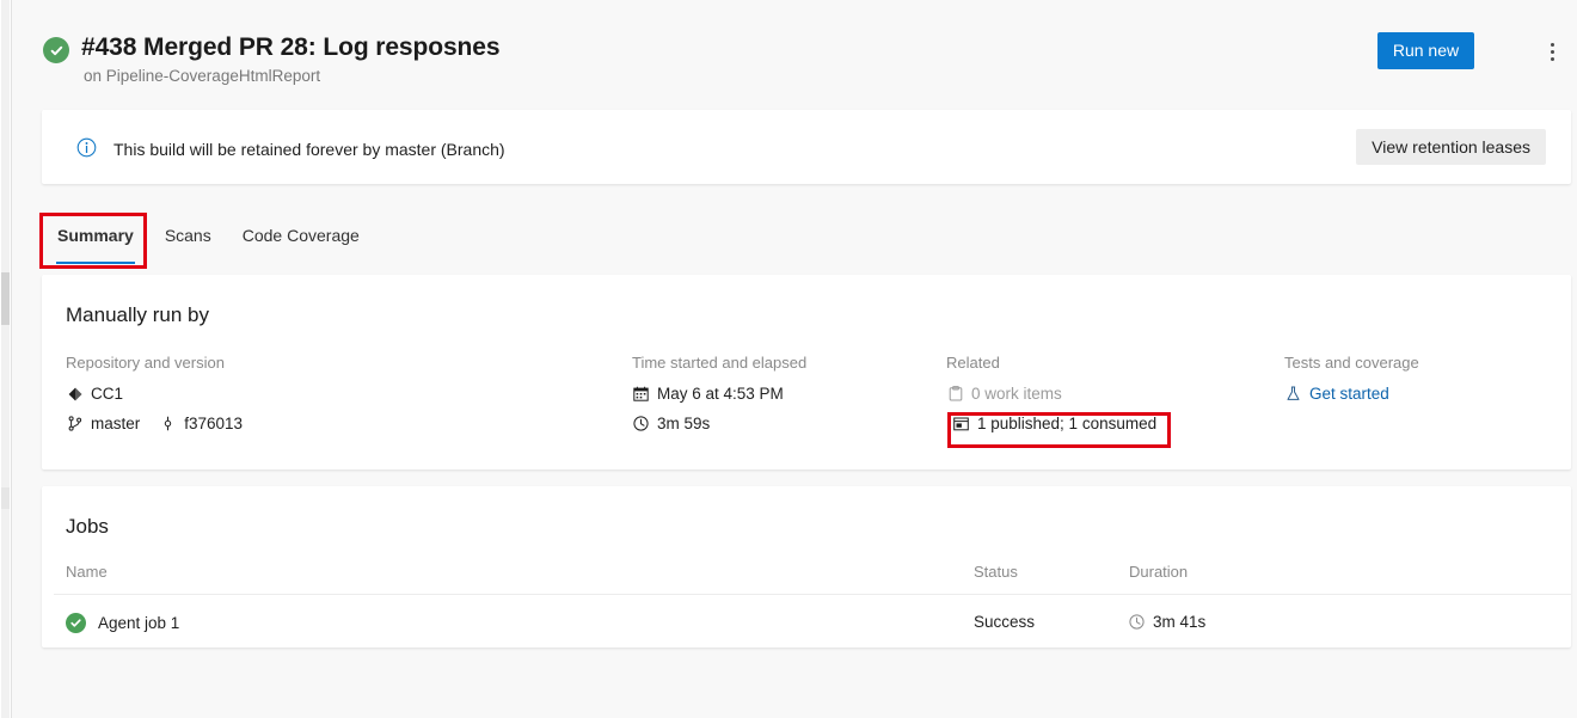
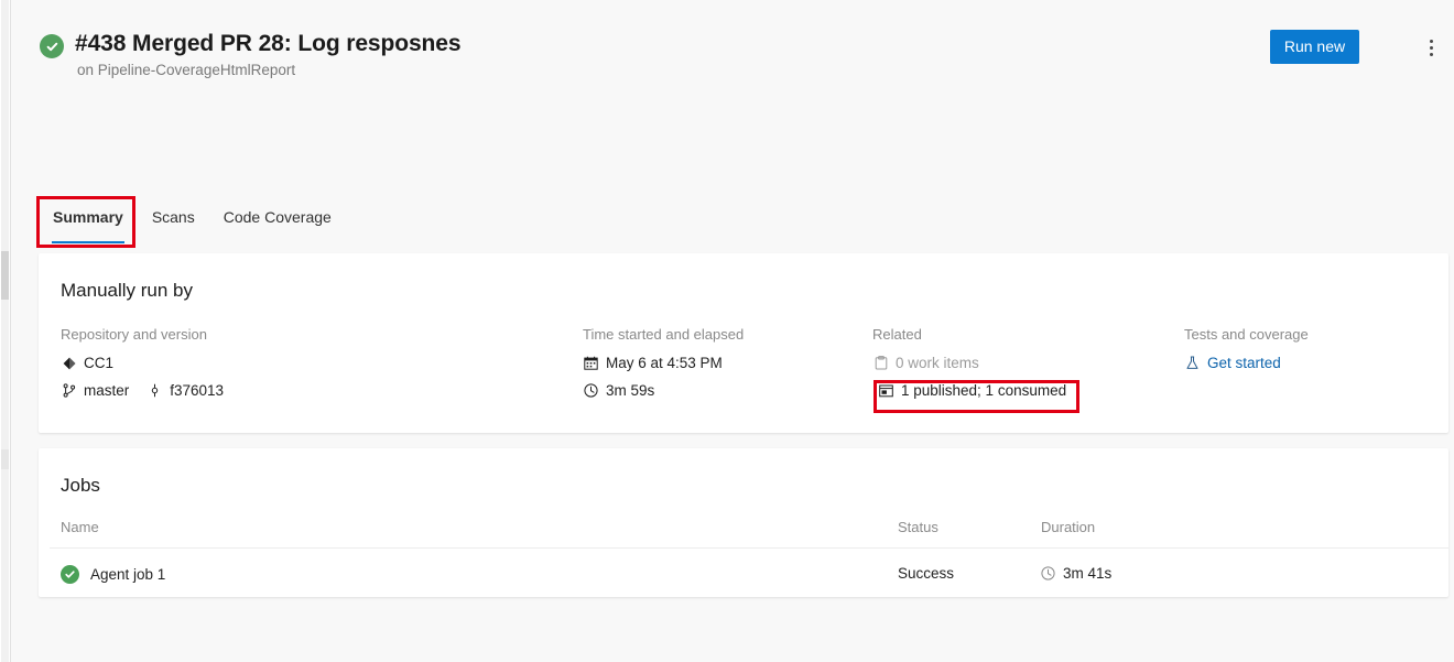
  #438 Merged PR 28: Log resposnes
  on Pipeline-CoverageHtmlReport
  Run new
- This build will be retained forever by master (Branch)
- View retention leases
  Summary
  Scans
  Code Coverage
  Manually run by
  Repository and version
  CC1
  master
  f376013
  Time started and elapsed
  May 6 at 4:53 PM
  3m 59s
  Related
  0 work items
  1 published; 1 consumed
  Tests and coverage
  Get started
  Jobs
  Name
  Status
  Duration
  Agent job 1
  Success
  3m 41s
